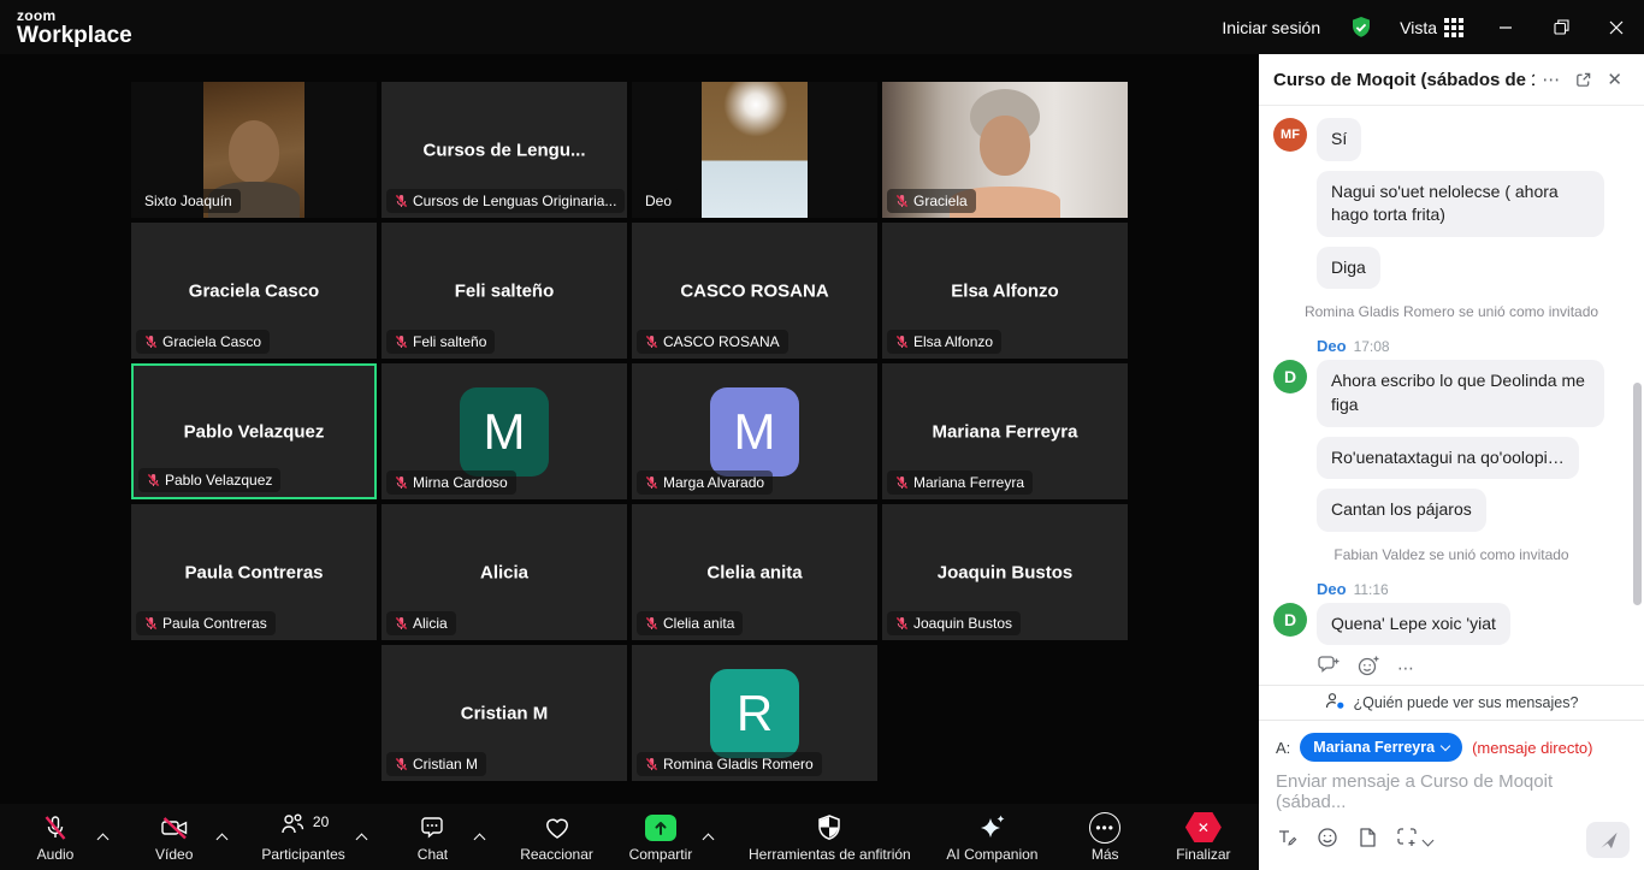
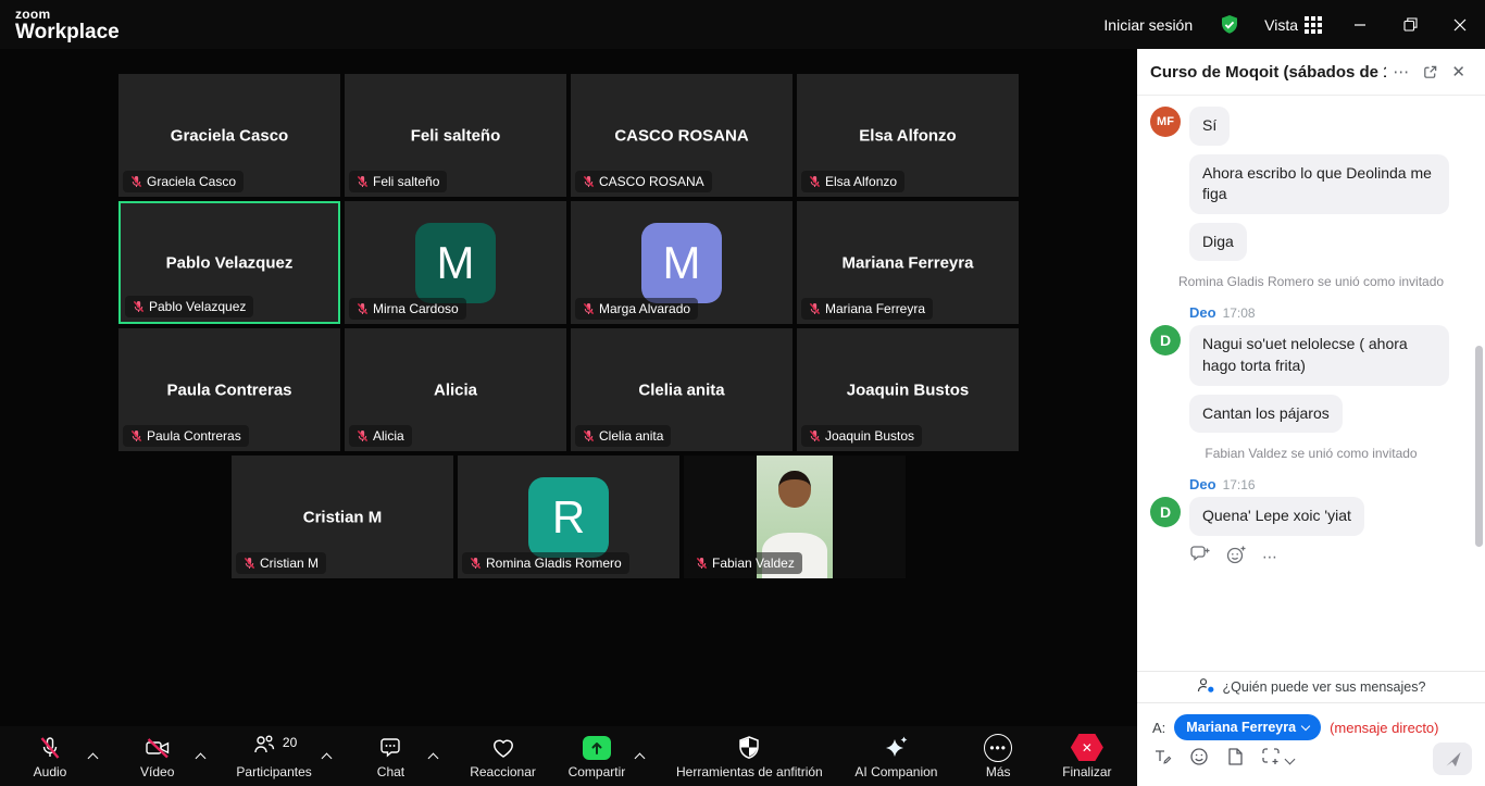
  zoom
  Workplace
  Iniciar sesión
  Vista
- Sixto Joaquín
- Cursos de Lengu...
- Cursos de Lenguas Originaria...
- Deo
- Graciela
  Graciela Casco
  Graciela Casco
  Feli salteño
  Feli salteño
  CASCO ROSANA
  CASCO ROSANA
  Elsa Alfonzo
  Elsa Alfonzo
  Pablo Velazquez
  Pablo Velazquez
  M
  Mirna Cardoso
  M
  Marga Alvarado
  Mariana Ferreyra
  Mariana Ferreyra
  Paula Contreras
  Paula Contreras
  Alicia
  Alicia
  Clelia anita
  Clelia anita
  Joaquin Bustos
  Joaquin Bustos
  Cristian M
  Cristian M
  R
  Romina Gladis Romero
+ Fabian Valdez
  Audio
  Vídeo
  20
  Participantes
  Chat
  Reaccionar
  Compartir
  Herramientas de anfitrión
  AI Companion
  •••
  Más
  ✕
  Finalizar
  Curso de Moqoit (sábados de
  ⋯
  ✕
  MF
  Sí
- Nagui so'uet nelolecse ( ahora hago torta frita)
+ Ahora escribo lo que Deolinda me figa
  Diga
  Romina Gladis Romero se unió como invitado
  Deo 17:08
  D
- Ahora escribo lo que Deolinda me figa
+ Nagui so'uet nelolecse ( ahora hago torta frita)
- Ro'uenataxtagui na qo'oolopi…
  Cantan los pájaros
  Fabian Valdez se unió como invitado
- Deo 11:16
+ Deo 17:16
  D
  Quena' Lepe xoic 'yiat
  ⋯
  ¿Quién puede ver sus mensajes?
  A:
  Mariana Ferreyra
  (mensaje directo)
- Enviar mensaje a Curso de Moqoit (sábad...
